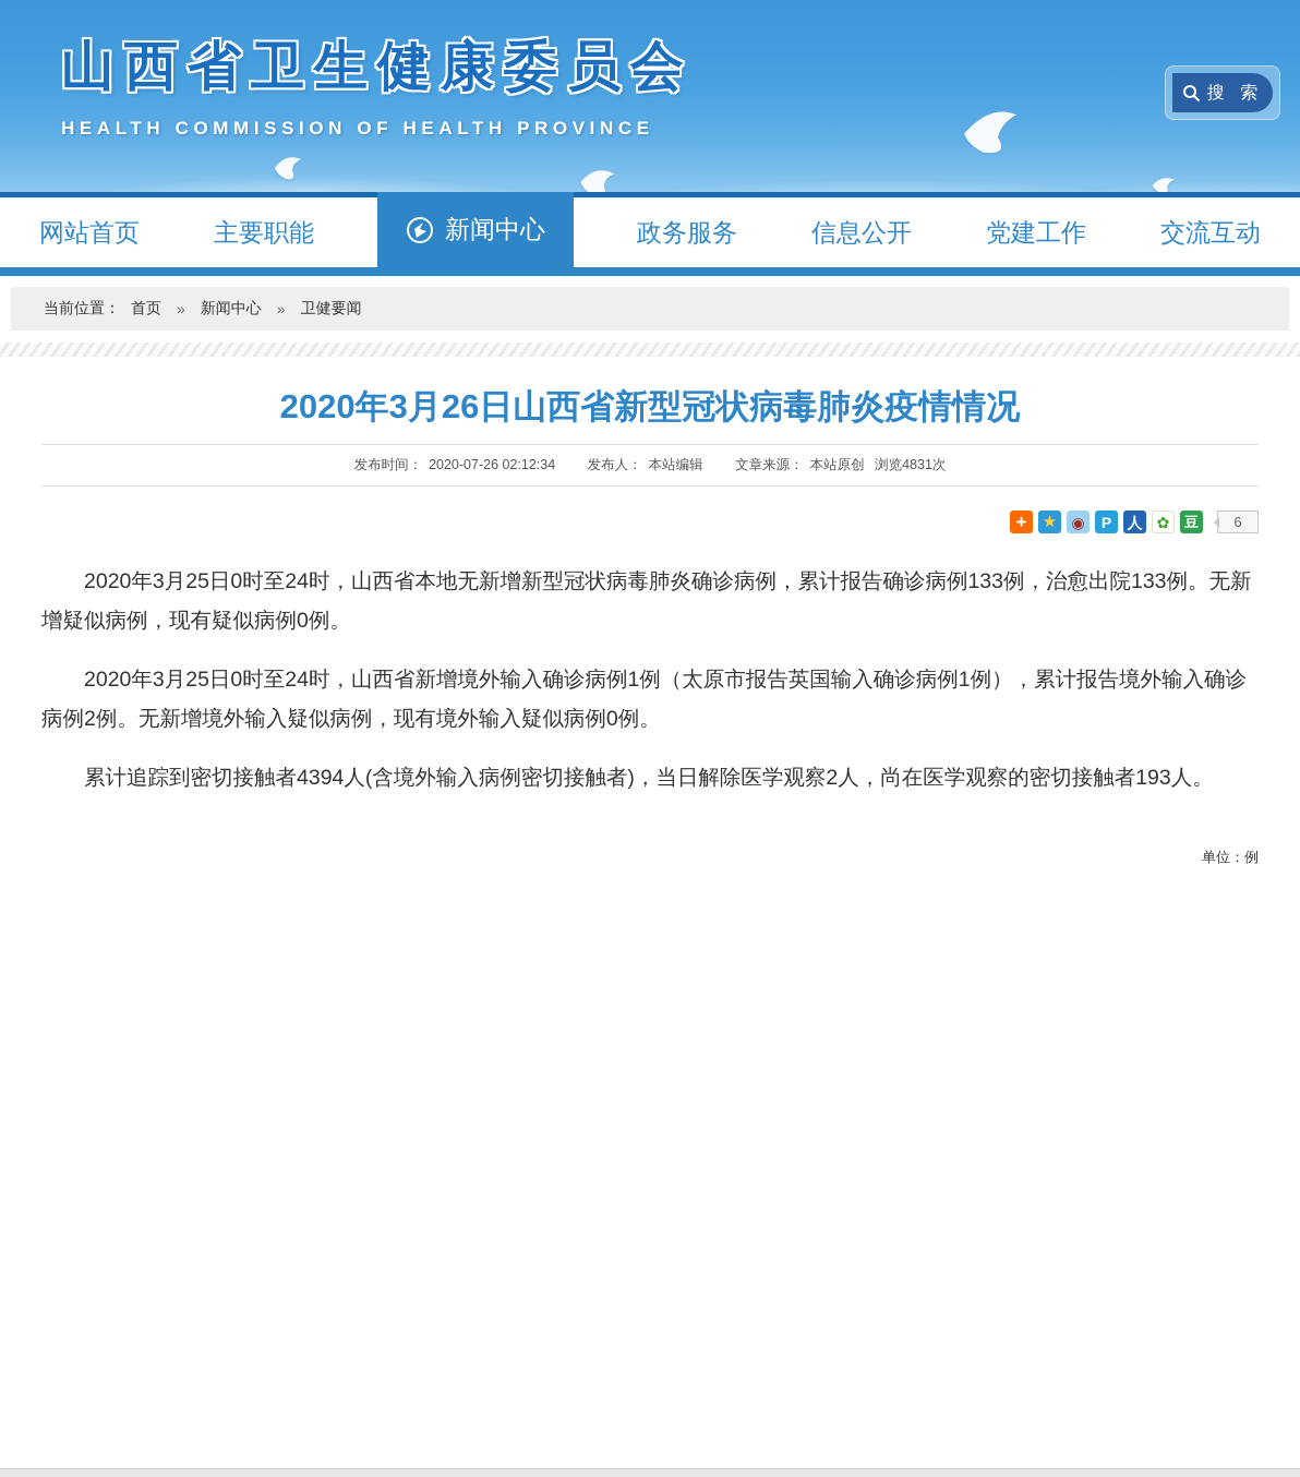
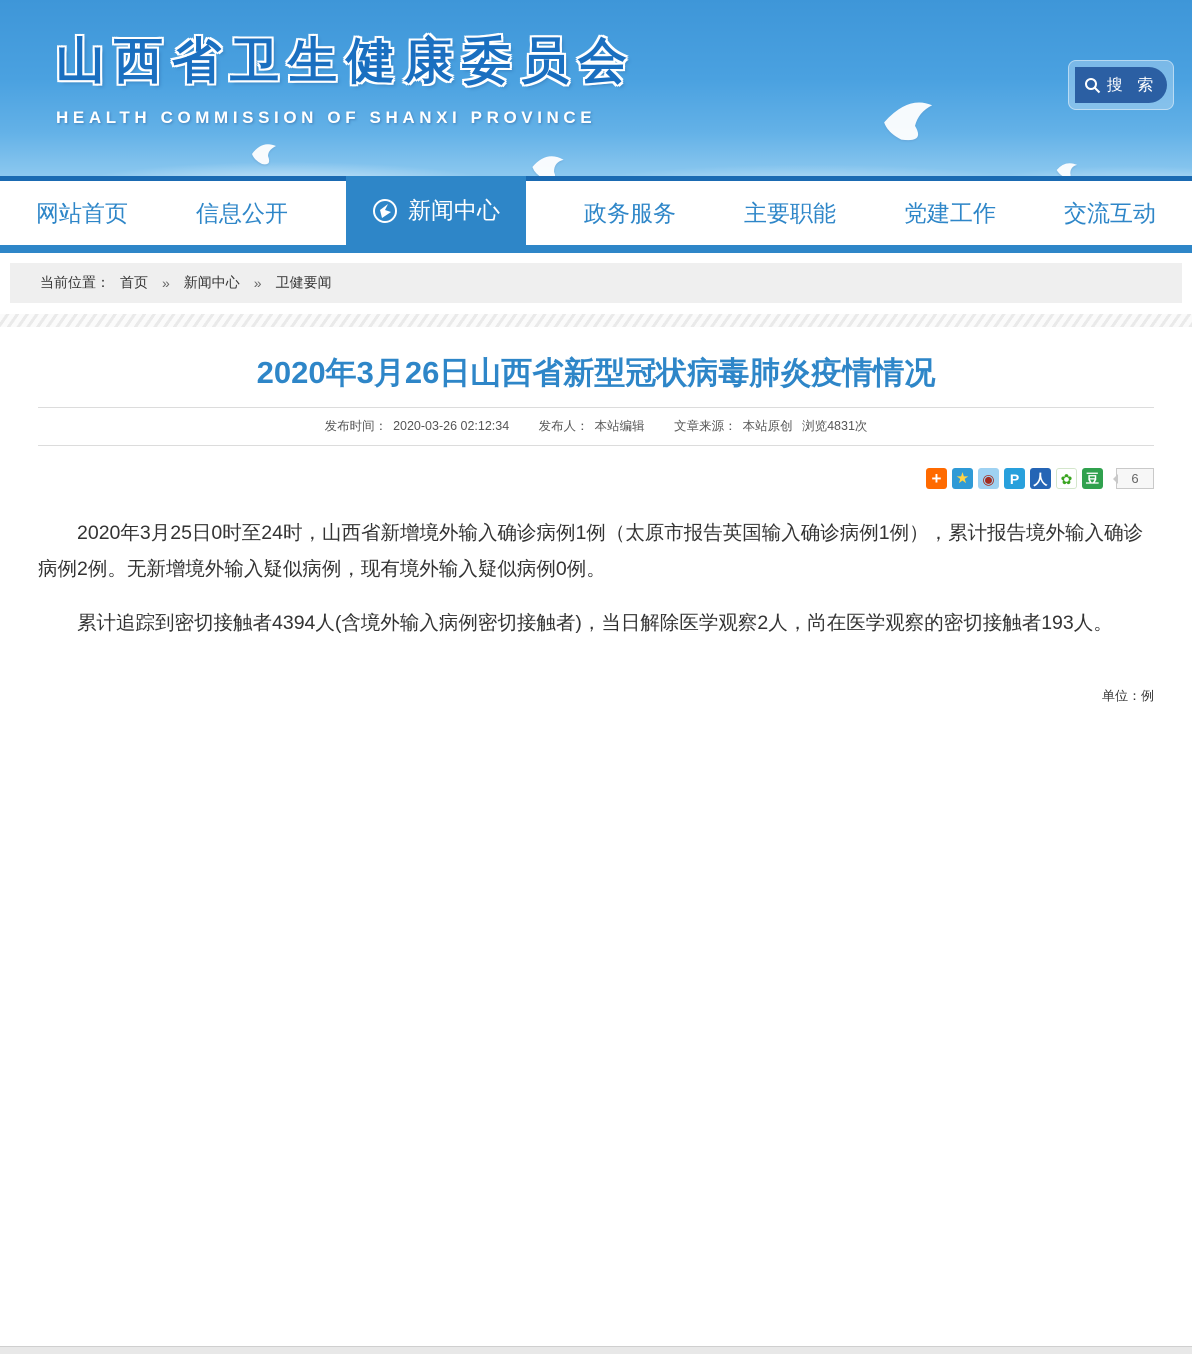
  山西省卫生健康委员会
- HEALTH COMMISSION OF HEALTH PROVINCE
+ HEALTH COMMISSION OF SHANXI PROVINCE
  搜 索
  网站首页
- 主要职能
+ 信息公开
  新闻中心
  政务服务
- 信息公开
+ 主要职能
  党建工作
  交流互动
  当前位置：
  首页
  »
  新闻中心
  »
  卫健要闻
  2020年3月26日山西省新型冠状病毒肺炎疫情情况
- 发布时间： 2020-07-26 02:12:34 发布人： 本站编辑 文章来源： 本站原创 浏览4831次
+ 发布时间： 2020-03-26 02:12:34 发布人： 本站编辑 文章来源： 本站原创 浏览4831次
  +
  ★
  ◉
  P
  人
  ✿
  豆
  6
- 2020年3月25日0时至24时，山西省本地无新增新型冠状病毒肺炎确诊病例，累计报告确诊病例133例，治愈出院133例。无新增疑似病例，现有疑似病例0例。
  2020年3月25日0时至24时，山西省新增境外输入确诊病例1例（太原市报告英国输入确诊病例1例），累计报告境外输入确诊病例2例。无新增境外输入疑似病例，现有境外输入疑似病例0例。
  累计追踪到密切接触者4394人(含境外输入病例密切接触者)，当日解除医学观察2人，尚在医学观察的密切接触者193人。
  单位：例
